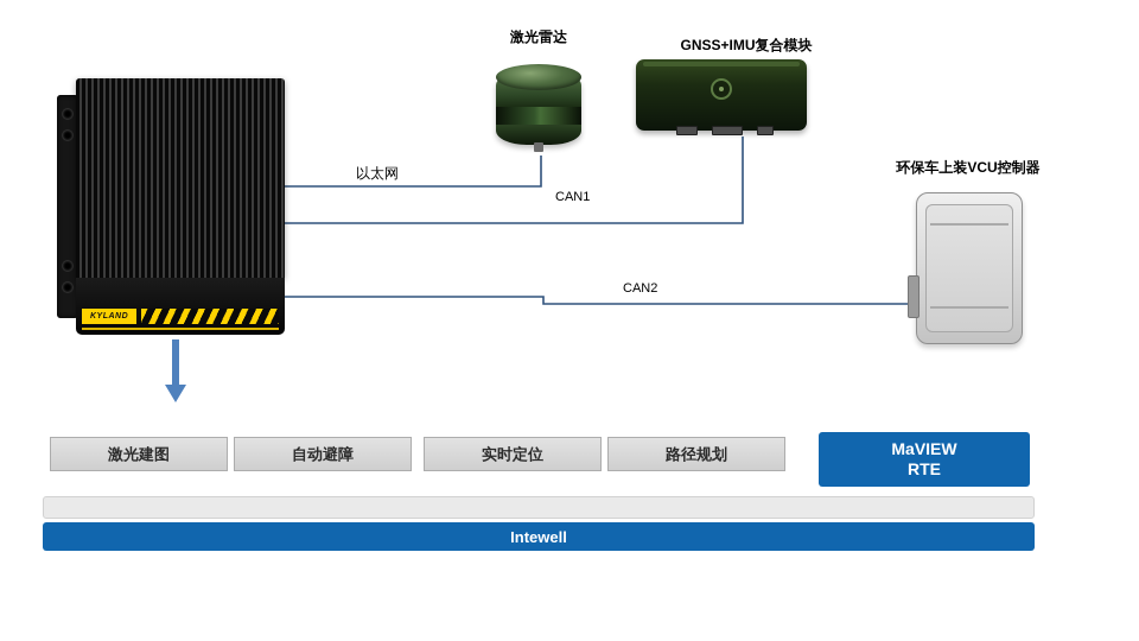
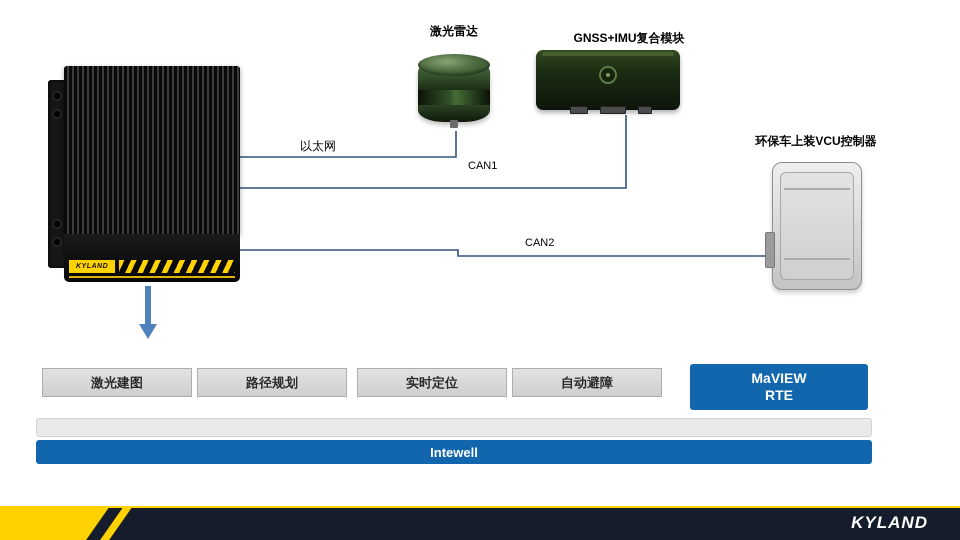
  激光雷达
  GNSS+IMU复合模块
  环保车上装VCU控制器
  以太网
  CAN1
  CAN2
  激光建图
- 自动避障
+ 路径规划
  实时定位
- 路径规划
+ 自动避障
  MaVIEW
  RTE
  Intewell
+ KYLAND
